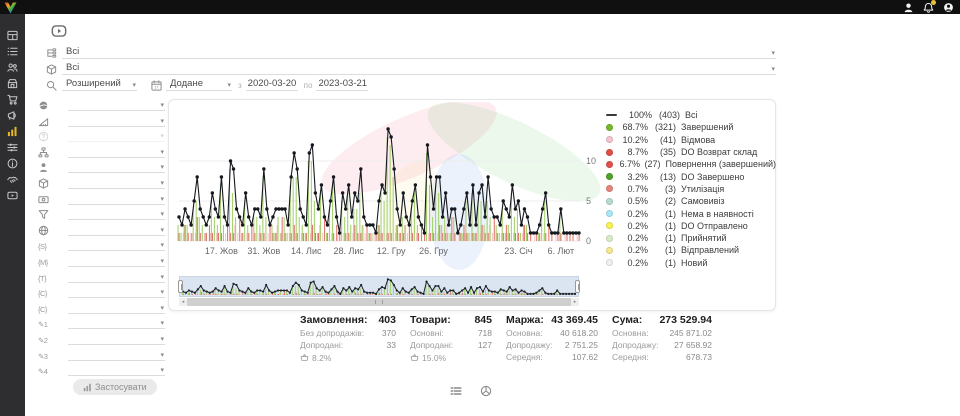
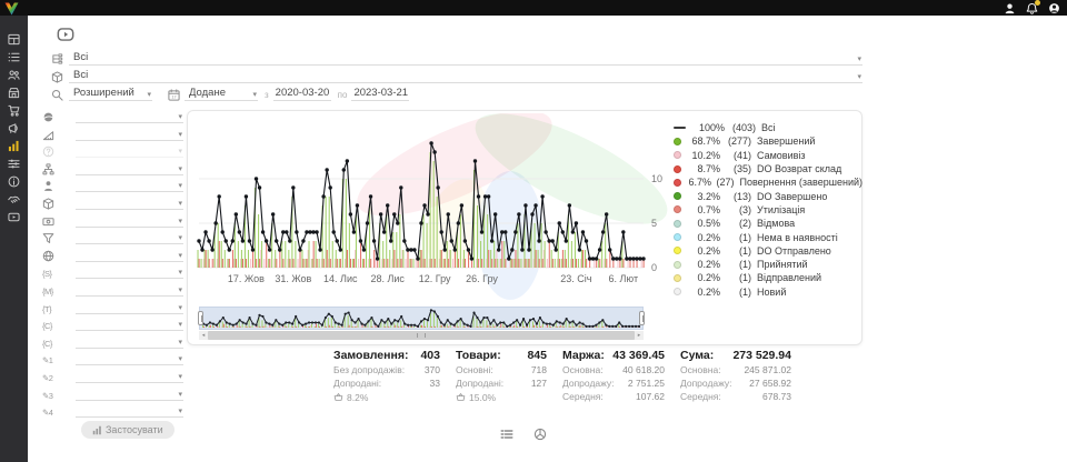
  Всі
  Всі
  Розширений
  Додане
  з
  2020-03-20
  по
  2023-03-21
  {S}
  {M}
  {T}
  {C}
  {C}
  ✎1
  ✎2
  ✎3
  ✎4
  Застосувати
  0
  5
  10
  17. Жов
  31. Жов
  14. Лис
  28. Лис
  12. Гру
  26. Гру
  23. Січ
  6. Лют
  100%
  (403)
  Всі
  68.7%
- (321)
+ (277)
  Завершений
  10.2%
  (41)
- Відмова
+ Самовивіз
  8.7%
  (35)
  DO Возврат склад
  6.7%
  (27)
  Повернення (завершений)
  3.2%
  (13)
  DO Завершено
  0.7%
  (3)
  Утилізація
  0.5%
  (2)
- Самовивіз
+ Відмова
  0.2%
  (1)
  Нема в наявності
  0.2%
  (1)
  DO Отправлено
  0.2%
  (1)
  Прийнятий
  0.2%
  (1)
  Відправлений
  0.2%
  (1)
  Новий
  Замовлення:
  403
  Без допродажів:
  370
  Допродані:
  33
  8.2%
  Товари:
  845
  Основні:
  718
  Допродані:
  127
  15.0%
  Маржа:
  43 369.45
  Основна:
  40 618.20
  Допродажу:
  2 751.25
  Середня:
  107.62
  Сума:
  273 529.94
  Основна:
  245 871.02
  Допродажу:
  27 658.92
  Середня:
  678.73
